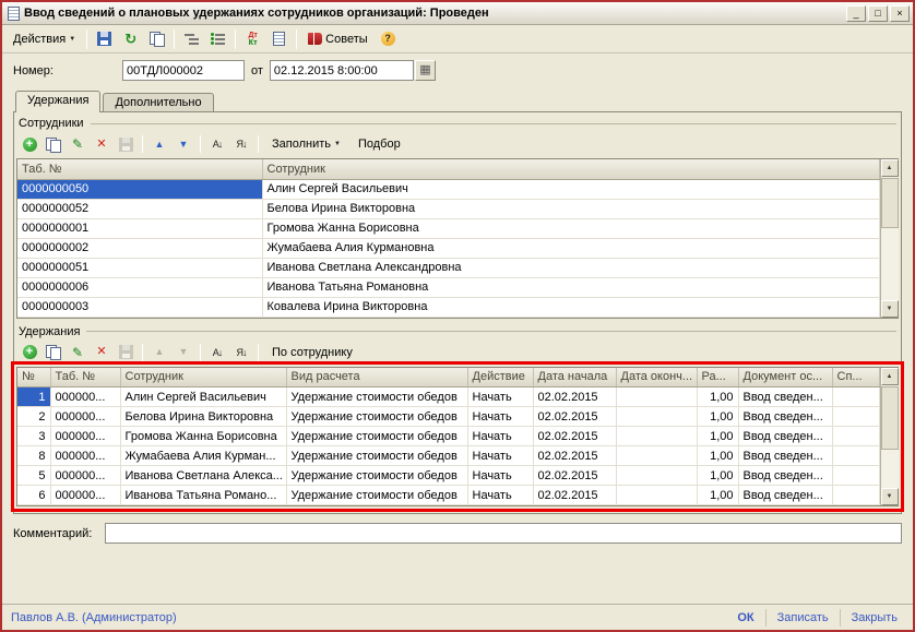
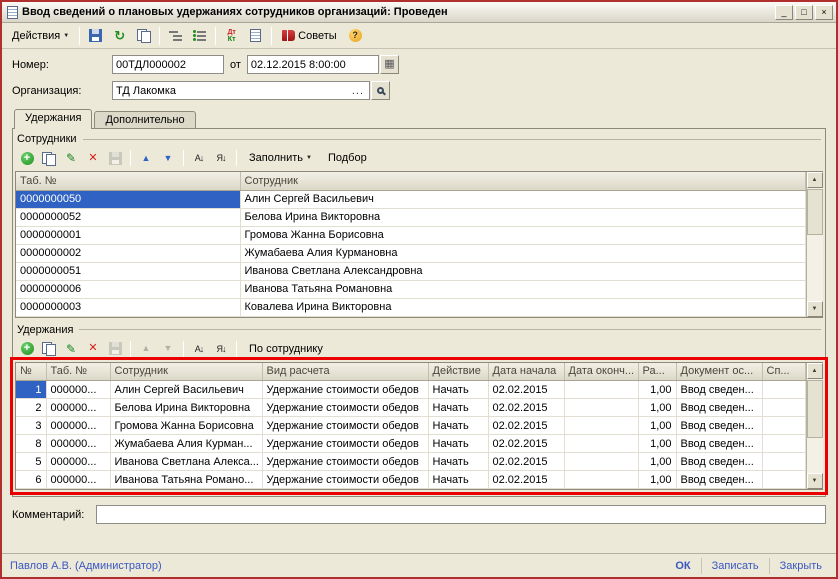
  Ввод сведений о плановых удержаниях сотрудников организаций: Проведен
  _
  □
  ×
  Действия
  ↻
  Советы
  ?
  Номер:
  00ТДЛ000002
  от
  02.12.2015 8:00:00
  ▦
+ Организация:
+ ТД Лакомка
+ ...
  Удержания
  Дополнительно
  Сотрудники
  +
  ✎
  ✕
  ▲
  ▼
  А↓
  Я↓
  Заполнить
  Подбор
  Таб. №	Сотрудник
  0000000050	Алин Сергей Васильевич
  0000000052	Белова Ирина Викторовна
  0000000001	Громова Жанна Борисовна
  0000000002	Жумабаева Алия Курмановна
  0000000051	Иванова Светлана Александровна
  0000000006	Иванова Татьяна Романовна
  0000000003	Ковалева Ирина Викторовна
  Удержания
  +
  ✎
  ✕
  ▲
  ▼
  А↓
  Я↓
  По сотруднику
  №	Таб. №	Сотрудник	Вид расчета	Действие	Дата начала	Дата оконч...	Ра...	Документ ос...	Сп...
  1	000000...	Алин Сергей Васильевич	Удержание стоимости обедов	Начать	02.02.2015		1,00	Ввод сведен...
  2	000000...	Белова Ирина Викторовна	Удержание стоимости обедов	Начать	02.02.2015		1,00	Ввод сведен...
  3	000000...	Громова Жанна Борисовна	Удержание стоимости обедов	Начать	02.02.2015		1,00	Ввод сведен...
  8	000000...	Жумабаева Алия Курман...	Удержание стоимости обедов	Начать	02.02.2015		1,00	Ввод сведен...
  5	000000...	Иванова Светлана Алекса...	Удержание стоимости обедов	Начать	02.02.2015		1,00	Ввод сведен...
  6	000000...	Иванова Татьяна Романо...	Удержание стоимости обедов	Начать	02.02.2015		1,00	Ввод сведен...
  Комментарий:
  Павлов А.В. (Администратор)
  ОК
  Записать
  Закрыть
